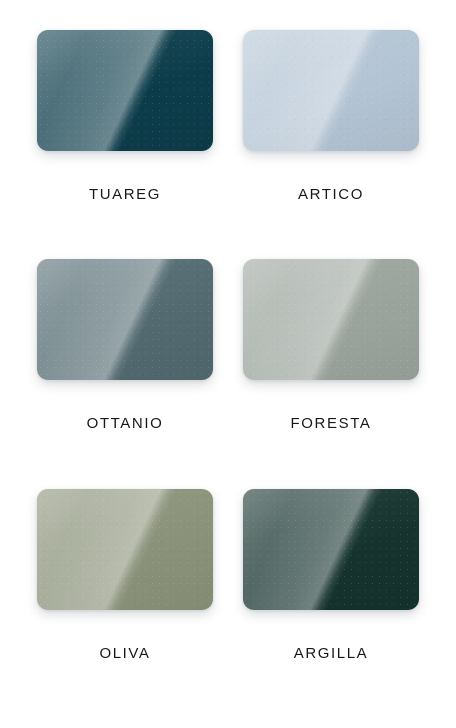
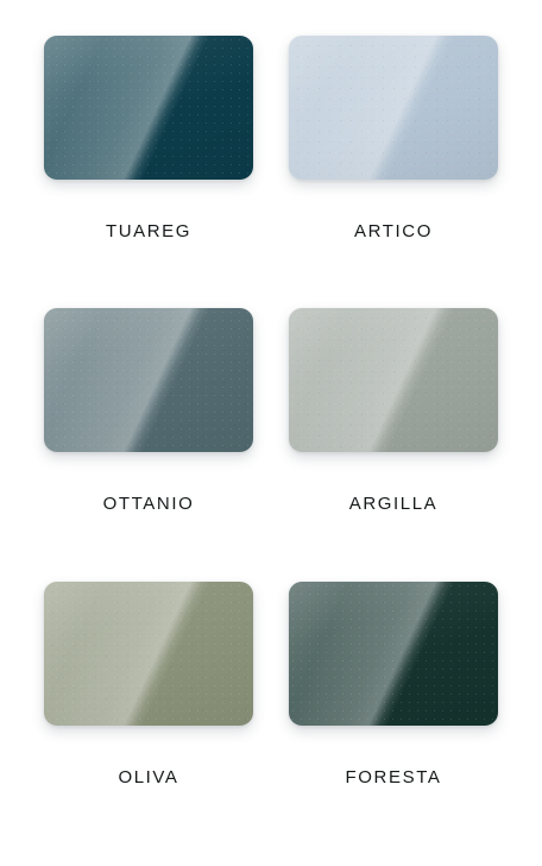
  TUAREG
  ARTICO
  OTTANIO
- FORESTA
+ ARGILLA
  OLIVA
- ARGILLA
+ FORESTA
